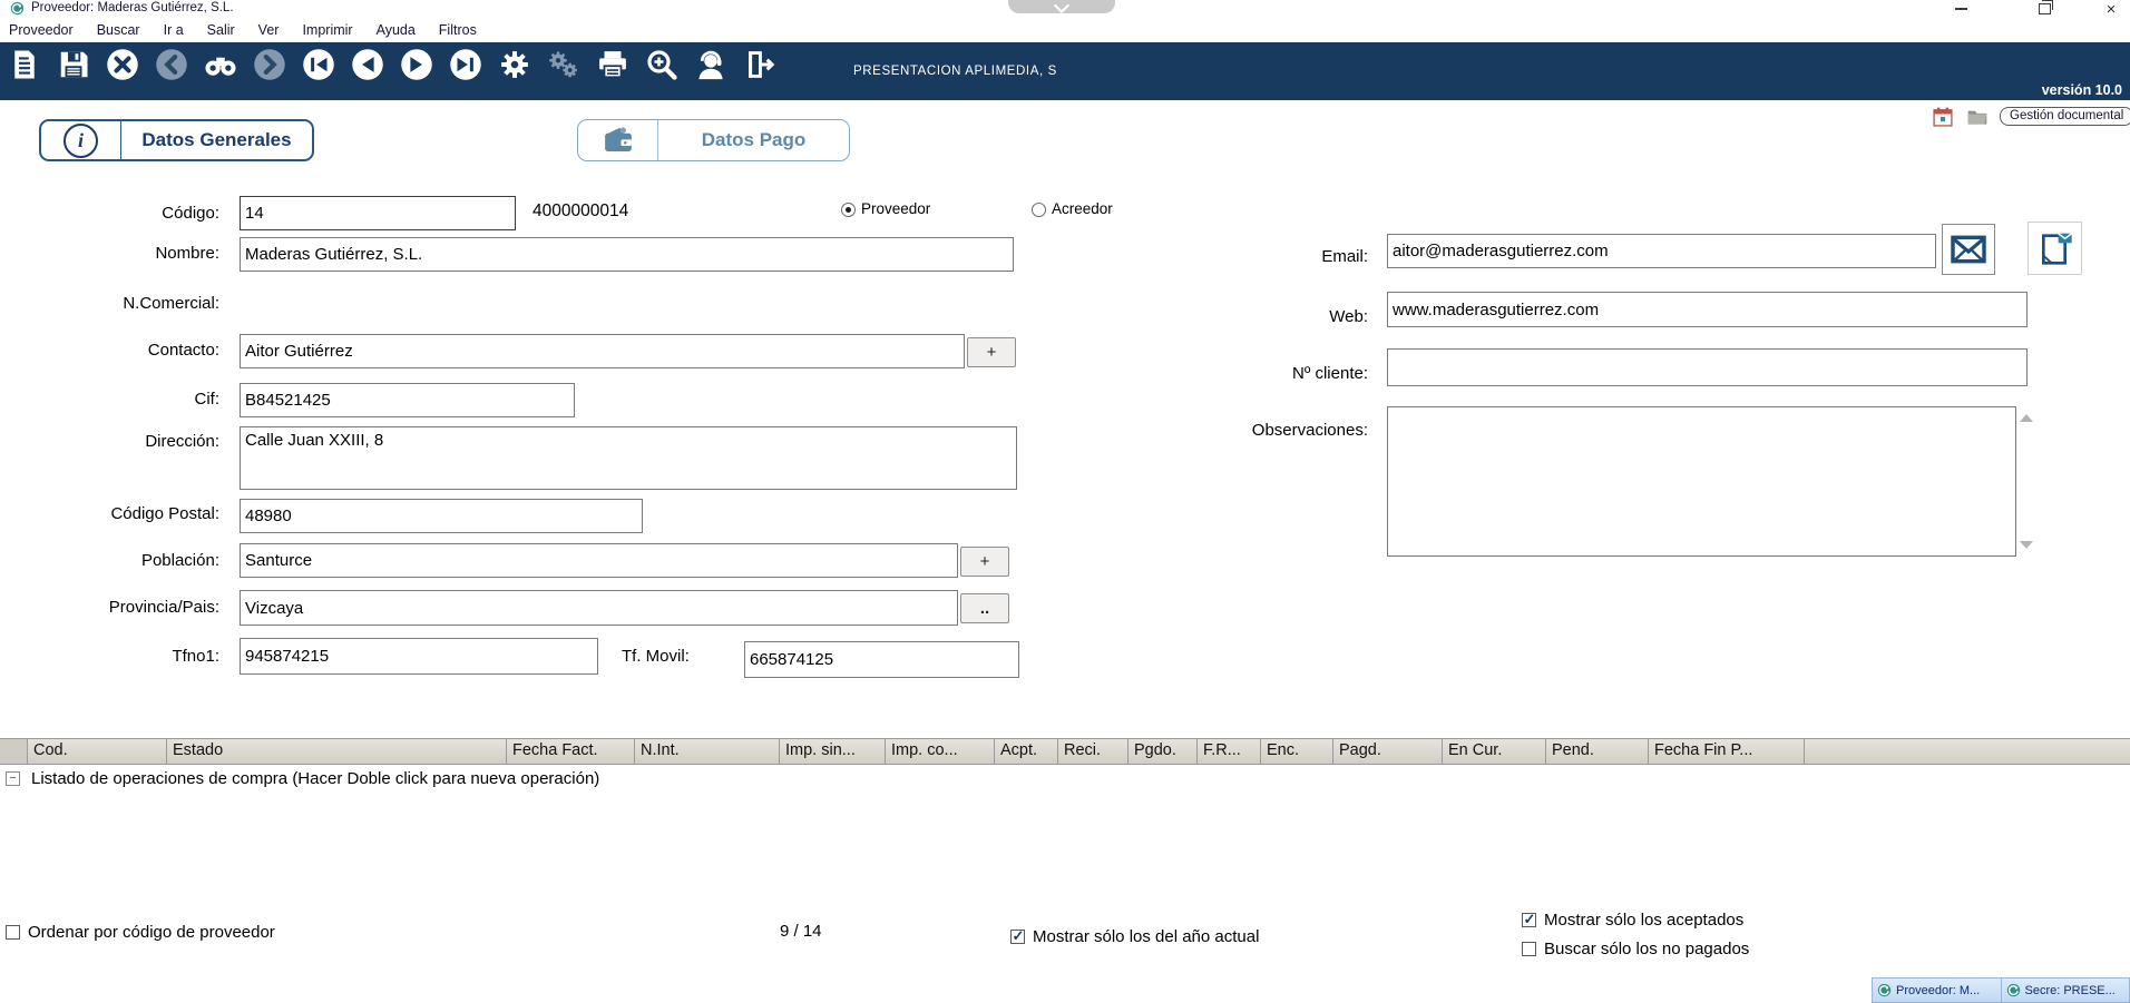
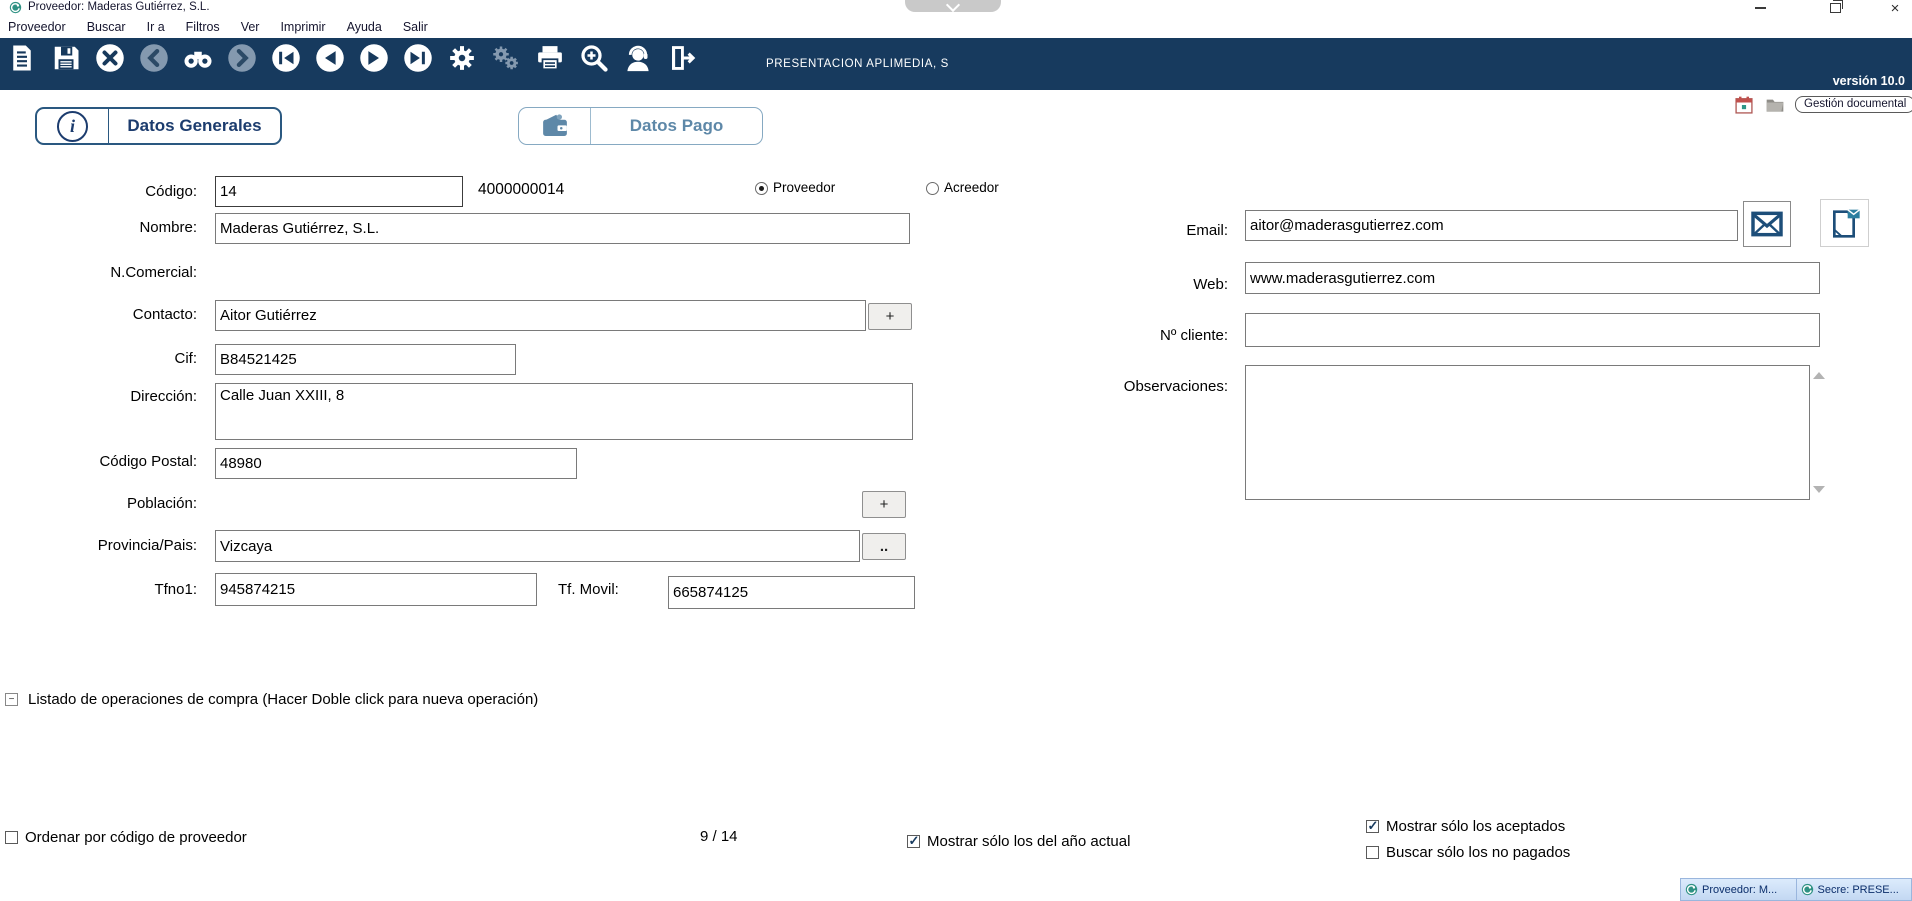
  Proveedor: Maderas Gutiérrez, S.L.
  ×
  Proveedor
  Buscar
  Ir a
- Salir
+ Filtros
  Ver
  Imprimir
  Ayuda
- Filtros
+ Salir
  PRESENTACION APLIMEDIA, S
  versión 10.0
  Gestión documental
  i
  Datos Generales
  Datos Pago
  Código:
  14
  4000000014
  Proveedor
  Acreedor
  Nombre:
  Maderas Gutiérrez, S.L.
  N.Comercial:
  Contacto:
  Aitor Gutiérrez
  +
  Cif:
  B84521425
  Dirección:
  Calle Juan XXIII, 8
  Código Postal:
  48980
  Población:
- Santurce
  +
  Provincia/Pais:
  Vizcaya
  ..
  Tfno1:
  945874215
  Tf. Movil:
  665874125
  Email:
  aitor@maderasgutierrez.com
  Web:
  www.maderasgutierrez.com
  Nº cliente:
  Observaciones:
- Cod.
- Estado
- Fecha Fact.
- N.Int.
- Imp. sin...
- Imp. co...
- Acpt.
- Reci.
- Pgdo.
- F.R...
- Enc.
- Pagd.
- En Cur.
- Pend.
- Fecha Fin P...
  −
  Listado de operaciones de compra (Hacer Doble click para nueva operación)
  Ordenar por código de proveedor
  9 / 14
  Mostrar sólo los del año actual
  Mostrar sólo los aceptados
  Buscar sólo los no pagados
  Proveedor: M...
  Secre: PRESE...
